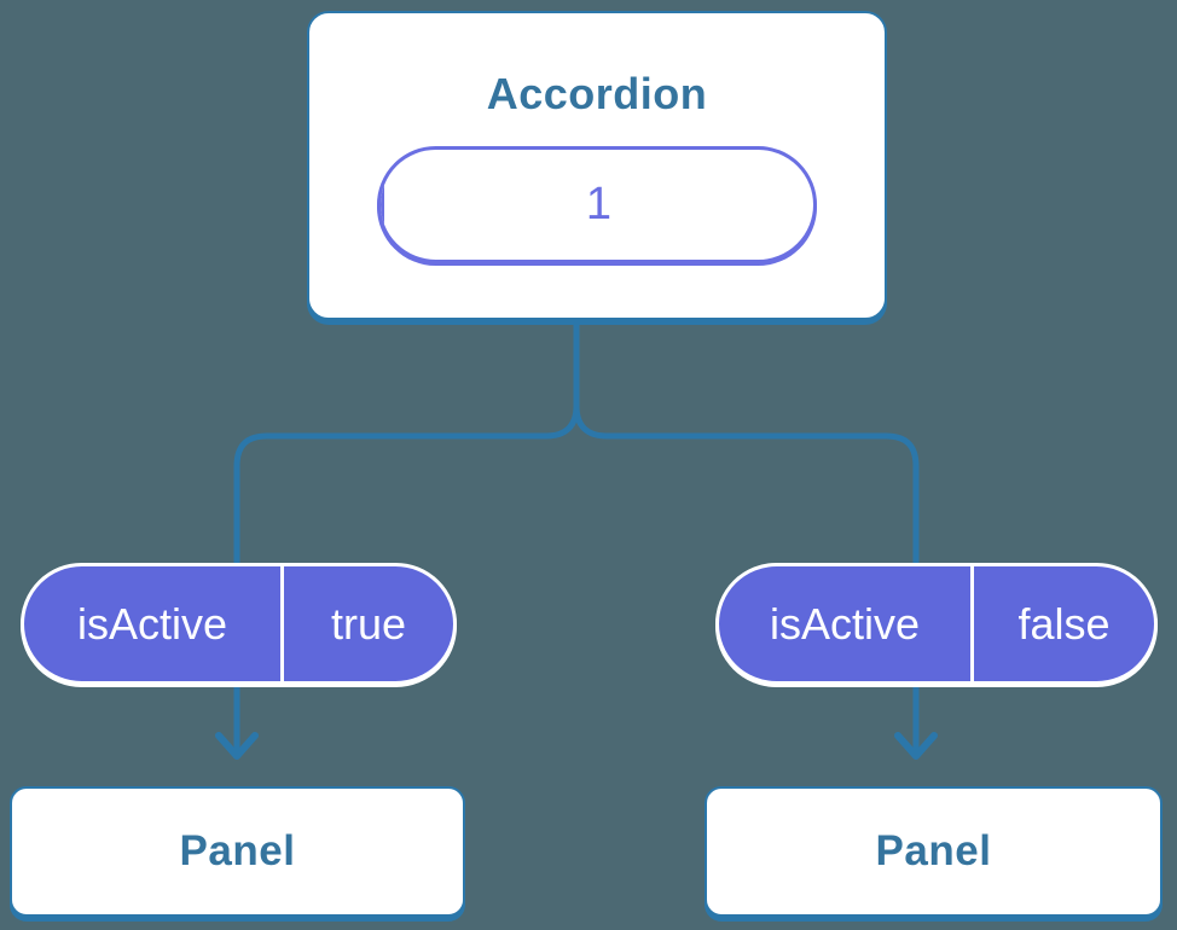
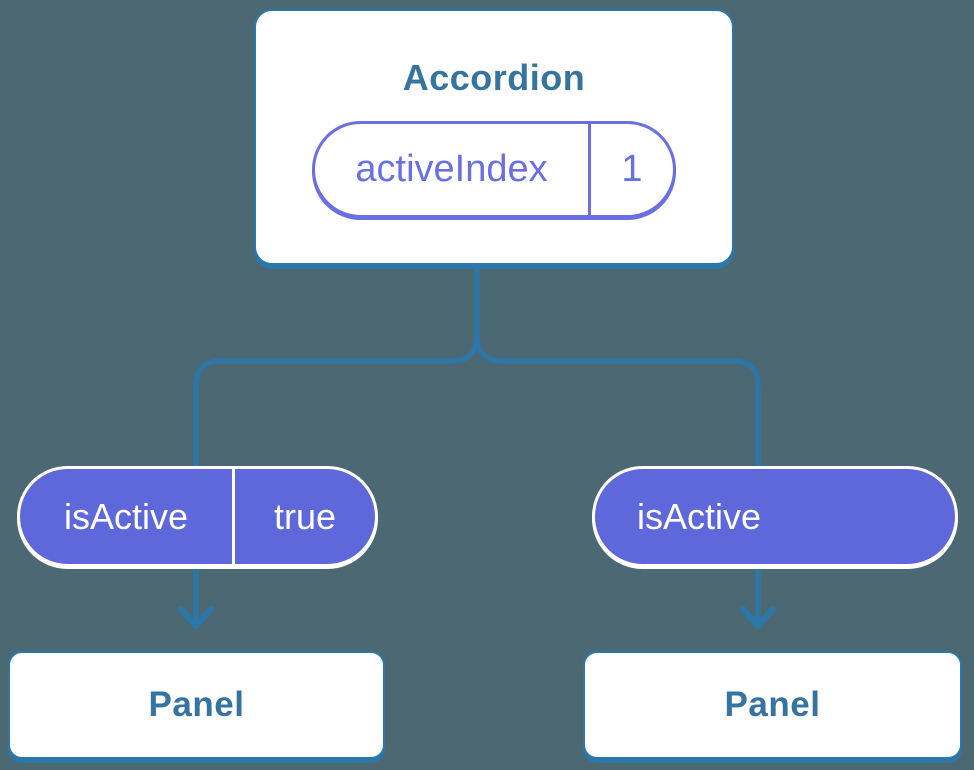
  Accordion
+ activeIndex
  1
  isActive
  true
  isActive
- false
  Panel
  Panel
